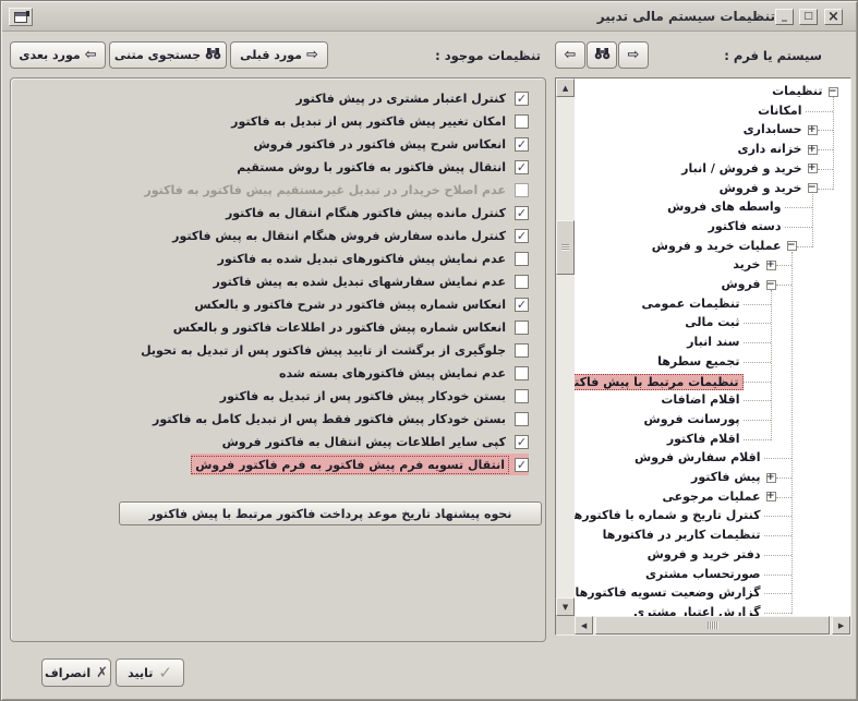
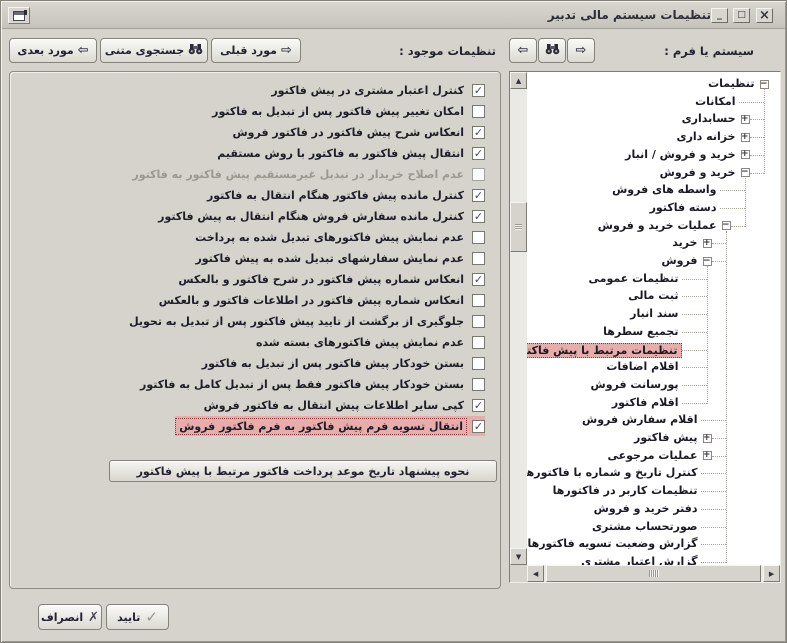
  تنظیمات سیستم مالی تدبیر
  _
  □
  ×
  مورد بعدی
  ⇦
  جستجوی متنی
  مورد قبلی
  ⇨
  تنظیمات موجود :
  ⇦
  ⇨
  سیستم یا فرم :
  ✓
  کنترل اعتبار مشتری در پیش فاکتور
  امکان تغییر پیش فاکتور پس از تبدیل به فاکتور
  ✓
  انعکاس شرح پیش فاکتور در فاکتور فروش
  ✓
  انتقال پیش فاکتور به فاکتور با روش مستقیم
  عدم اصلاح خریدار در تبدیل غیرمستقیم پیش فاکتور به فاکتور
  ✓
  کنترل مانده پیش فاکتور هنگام انتقال به فاکتور
  ✓
  کنترل مانده سفارش فروش هنگام انتقال به پیش فاکتور
- عدم نمایش پیش فاکتورهای تبدیل شده به فاکتور
+ عدم نمایش پیش فاکتورهای تبدیل شده به پرداخت
  عدم نمایش سفارشهای تبدیل شده به پیش فاکتور
  ✓
  انعکاس شماره پیش فاکتور در شرح فاکتور و بالعکس
  انعکاس شماره پیش فاکتور در اطلاعات فاکتور و بالعکس
  جلوگیری از برگشت از تایید پیش فاکتور پس از تبدیل به تحویل
  عدم نمایش پیش فاکتورهای بسته شده
  بستن خودکار پیش فاکتور پس از تبدیل به فاکتور
  بستن خودکار پیش فاکتور فقط پس از تبدیل کامل به فاکتور
  ✓
  کپی سایر اطلاعات پیش انتقال به فاکتور فروش
  ✓
  انتقال تسویه فرم پیش فاکتور به فرم فاکتور فروش
  نحوه پیشنهاد تاریخ موعد پرداخت فاکتور مرتبط با پیش فاکتور
  −
  تنظیمات
  امکانات
  +
  حسابداری
  +
  خزانه داری
  +
  خرید و فروش / انبار
  −
  خرید و فروش
  واسطه های فروش
  دسته فاکتور
  −
  عملیات خرید و فروش
  +
  خرید
  −
  فروش
  تنظیمات عمومی
  ثبت مالی
  سند انبار
  تجمیع سطرها
  تنظیمات مرتبط با پیش فاکت
  اقلام اضافات
  پورسانت فروش
  اقلام فاکتور
  اقلام سفارش فروش
  +
  پیش فاکتور
  +
  عملیات مرجوعی
  کنترل تاریخ و شماره با فاکتوره
  تنظیمات کاربر در فاکتورها
  دفتر خرید و فروش
  صورتحساب مشتری
  گزارش وضعیت تسویه فاکتورها
  گزارش اعتبار مشتری
  ▲
  ▼
  ◀
  ▶
  تایید
  ✓
  انصراف
  ✗
